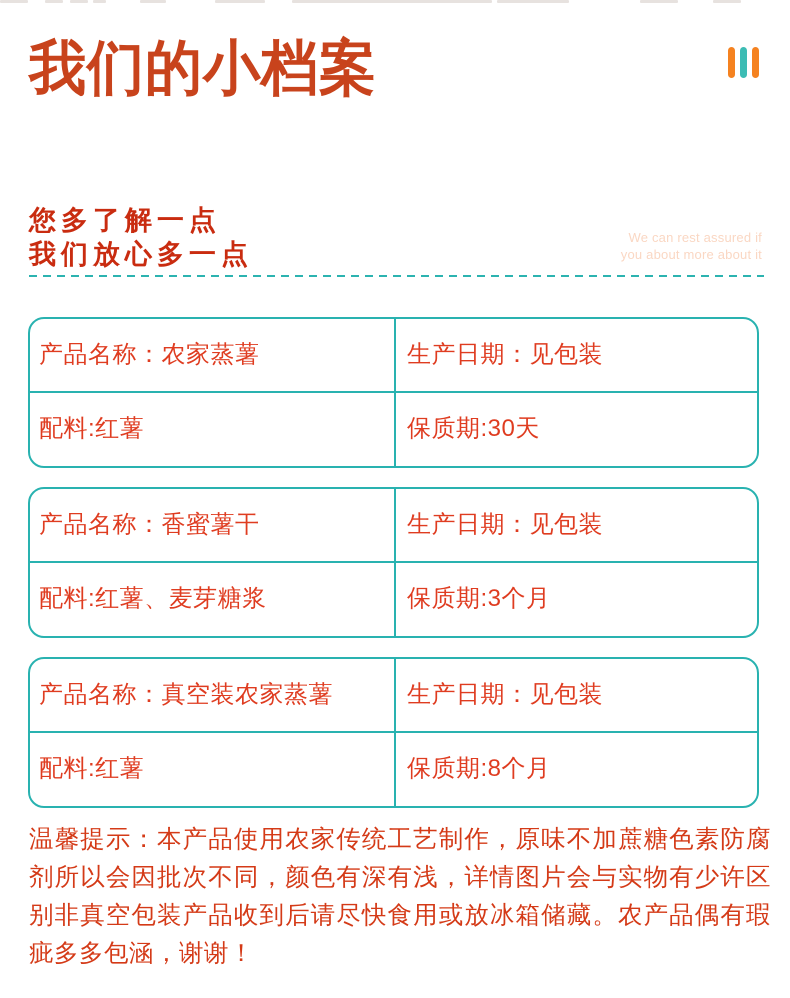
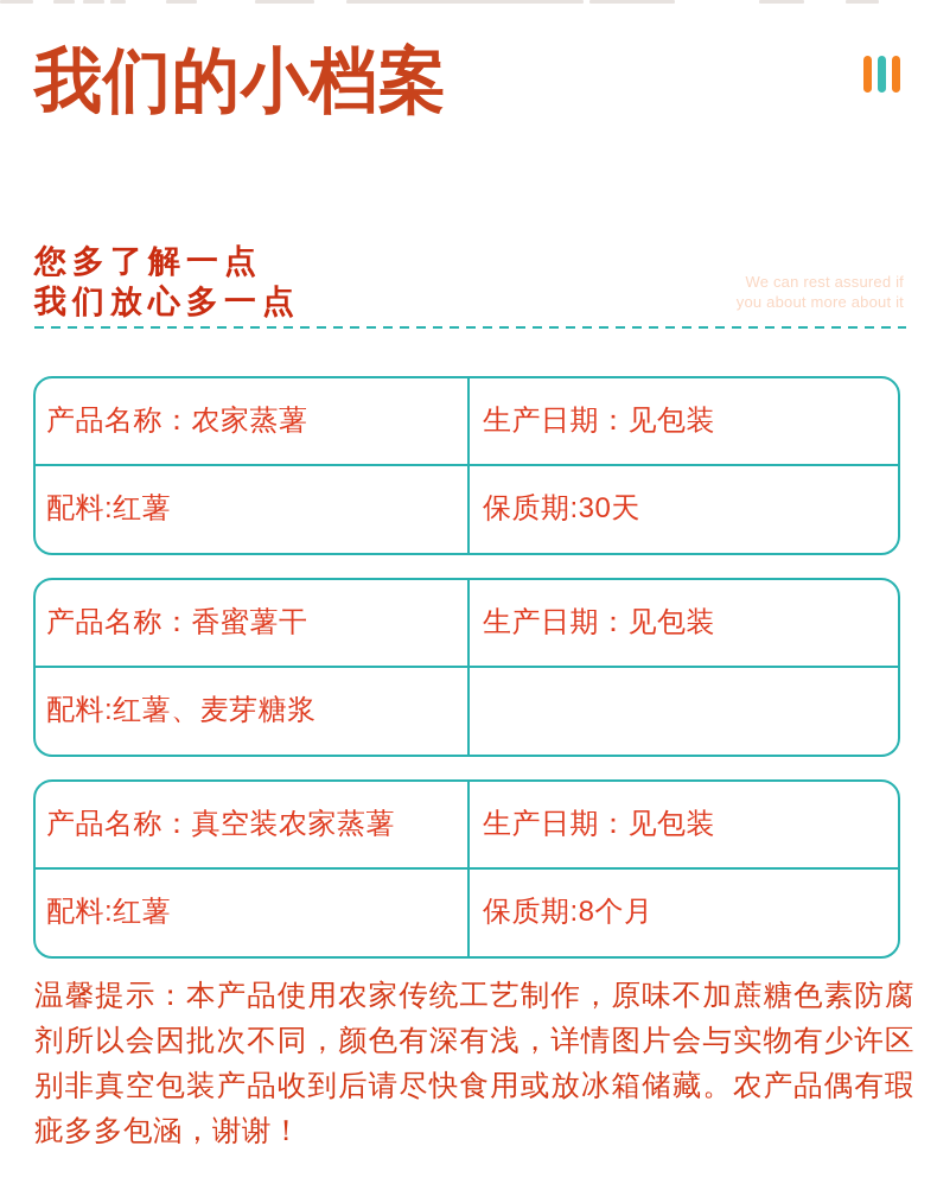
  我们的小档案
  您多了解一点
  我们放心多一点
  We can rest assured if
  you about more about it
  产品名称：农家蒸薯
  生产日期：见包装
  配料:红薯
  保质期:30天
  产品名称：香蜜薯干
  生产日期：见包装
  配料:红薯、麦芽糖浆
- 保质期:3个月
  产品名称：真空装农家蒸薯
  生产日期：见包装
  配料:红薯
  保质期:8个月
  温馨提示：本产品使用农家传统工艺制作，原味不加蔗糖色素防腐剂所以会因批次不同，颜色有深有浅，详情图片会与实物有少许区别非真空包装产品收到后请尽快食用或放冰箱储藏。农产品偶有瑕疵多多包涵，谢谢！
